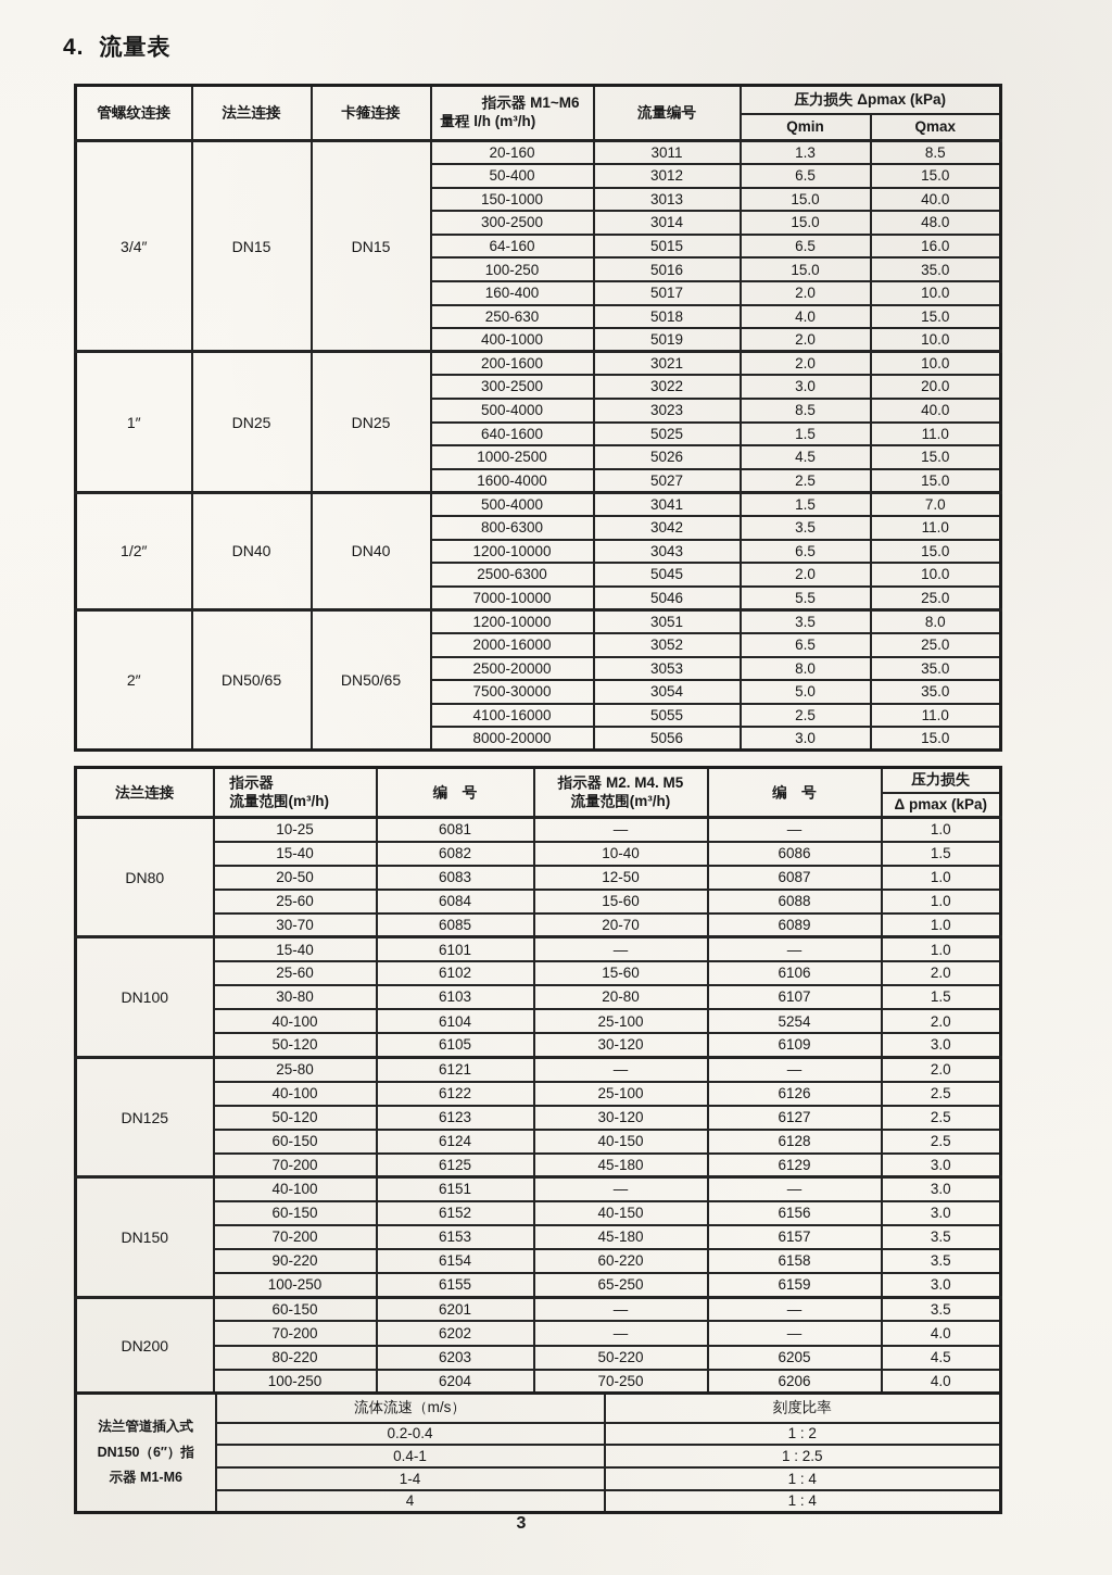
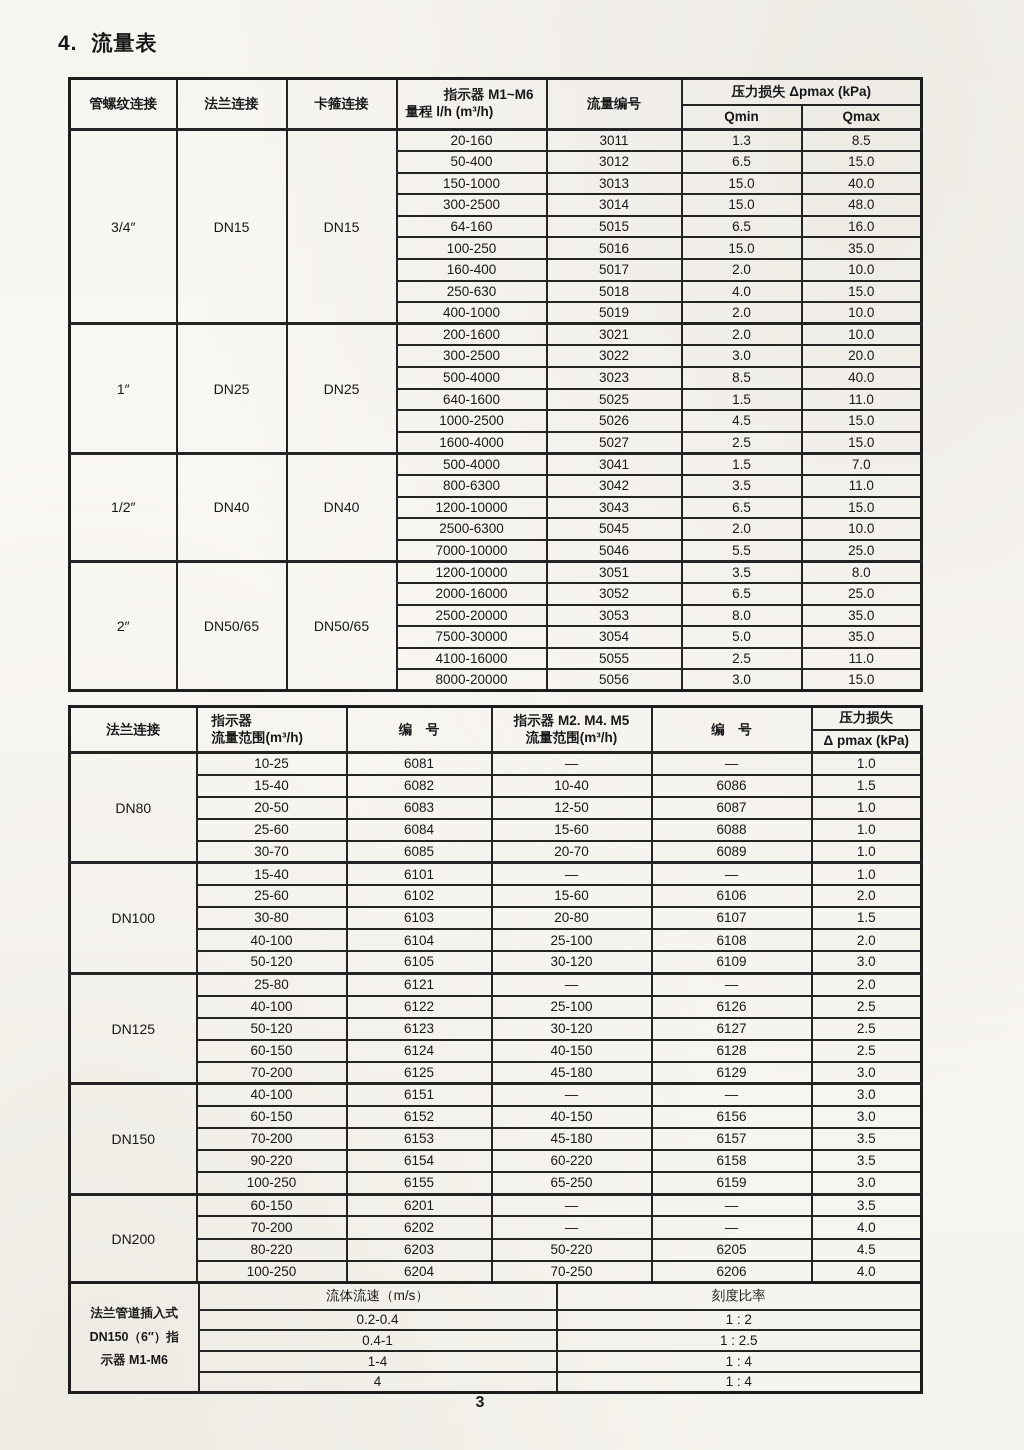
  4. 流量表
  管螺纹连接	法兰连接	卡箍连接	指示器 M1~M6 量程 l/h (m³/h)	流量编号	压力损失 Δpmax (kPa)
  Qmin	Qmax
  3/4″	DN15	DN15	20-160	3011	1.3	8.5
  50-400	3012	6.5	15.0
  150-1000	3013	15.0	40.0
  300-2500	3014	15.0	48.0
  64-160	5015	6.5	16.0
  100-250	5016	15.0	35.0
  160-400	5017	2.0	10.0
  250-630	5018	4.0	15.0
  400-1000	5019	2.0	10.0
  1″	DN25	DN25	200-1600	3021	2.0	10.0
  300-2500	3022	3.0	20.0
  500-4000	3023	8.5	40.0
  640-1600	5025	1.5	11.0
  1000-2500	5026	4.5	15.0
  1600-4000	5027	2.5	15.0
  1/2″	DN40	DN40	500-4000	3041	1.5	7.0
  800-6300	3042	3.5	11.0
  1200-10000	3043	6.5	15.0
  2500-6300	5045	2.0	10.0
  7000-10000	5046	5.5	25.0
  2″	DN50/65	DN50/65	1200-10000	3051	3.5	8.0
  2000-16000	3052	6.5	25.0
  2500-20000	3053	8.0	35.0
  7500-30000	3054	5.0	35.0
  4100-16000	5055	2.5	11.0
  8000-20000	5056	3.0	15.0
  法兰连接	指示器 流量范围(m³/h)	编 号	指示器 M2. M4. M5 流量范围(m³/h)	编 号	压力损失
  Δ pmax (kPa)
  DN80	10-25	6081	—	—	1.0
  15-40	6082	10-40	6086	1.5
  20-50	6083	12-50	6087	1.0
  25-60	6084	15-60	6088	1.0
  30-70	6085	20-70	6089	1.0
  DN100	15-40	6101	—	—	1.0
  25-60	6102	15-60	6106	2.0
  30-80	6103	20-80	6107	1.5
- 40-100	6104	25-100	5254	2.0
+ 40-100	6104	25-100	6108	2.0
  50-120	6105	30-120	6109	3.0
  DN125	25-80	6121	—	—	2.0
  40-100	6122	25-100	6126	2.5
  50-120	6123	30-120	6127	2.5
  60-150	6124	40-150	6128	2.5
  70-200	6125	45-180	6129	3.0
  DN150	40-100	6151	—	—	3.0
  60-150	6152	40-150	6156	3.0
  70-200	6153	45-180	6157	3.5
  90-220	6154	60-220	6158	3.5
  100-250	6155	65-250	6159	3.0
  DN200	60-150	6201	—	—	3.5
  70-200	6202	—	—	4.0
  80-220	6203	50-220	6205	4.5
  100-250	6204	70-250	6206	4.0
  法兰管道插入式 DN150（6″）指 示器 M1-M6	流体流速（m/s）	刻度比率
  0.2-0.4	1 : 2
  0.4-1	1 : 2.5
  1-4	1 : 4
  4	1 : 4
  3
